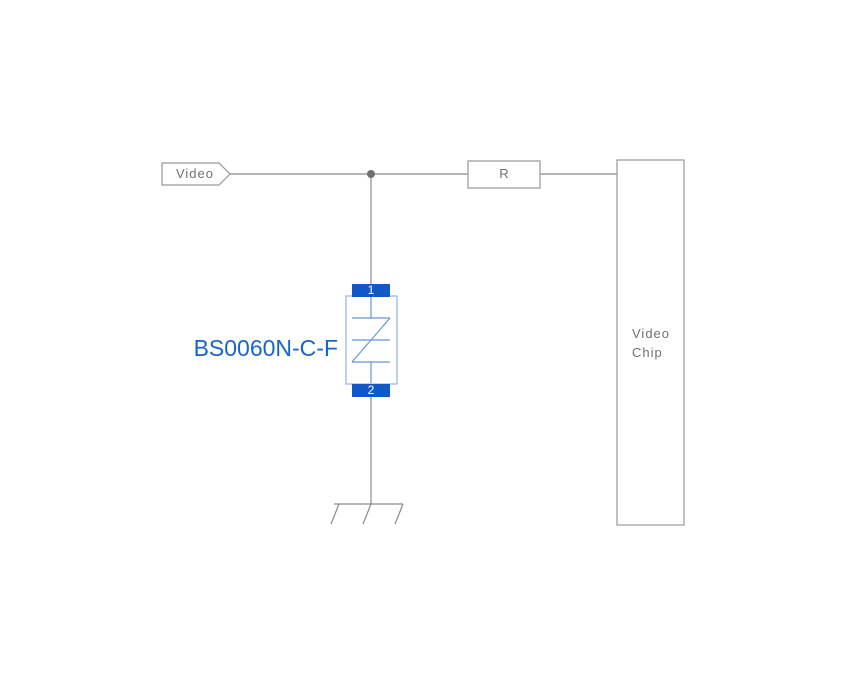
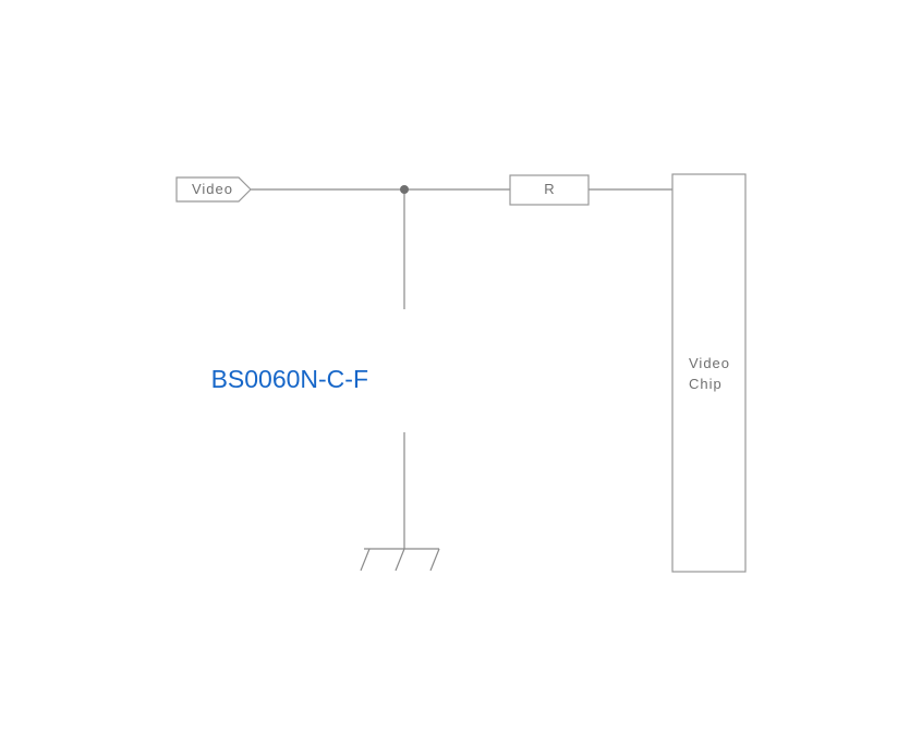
  Video
  R
  Video
  Chip
- 1
- 2
  BS0060N-C-F
